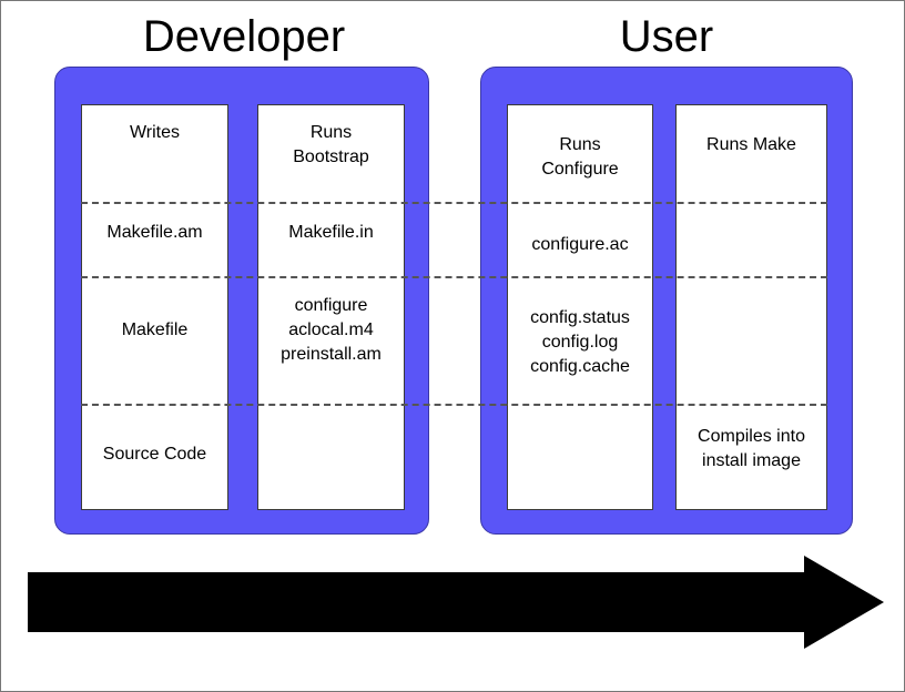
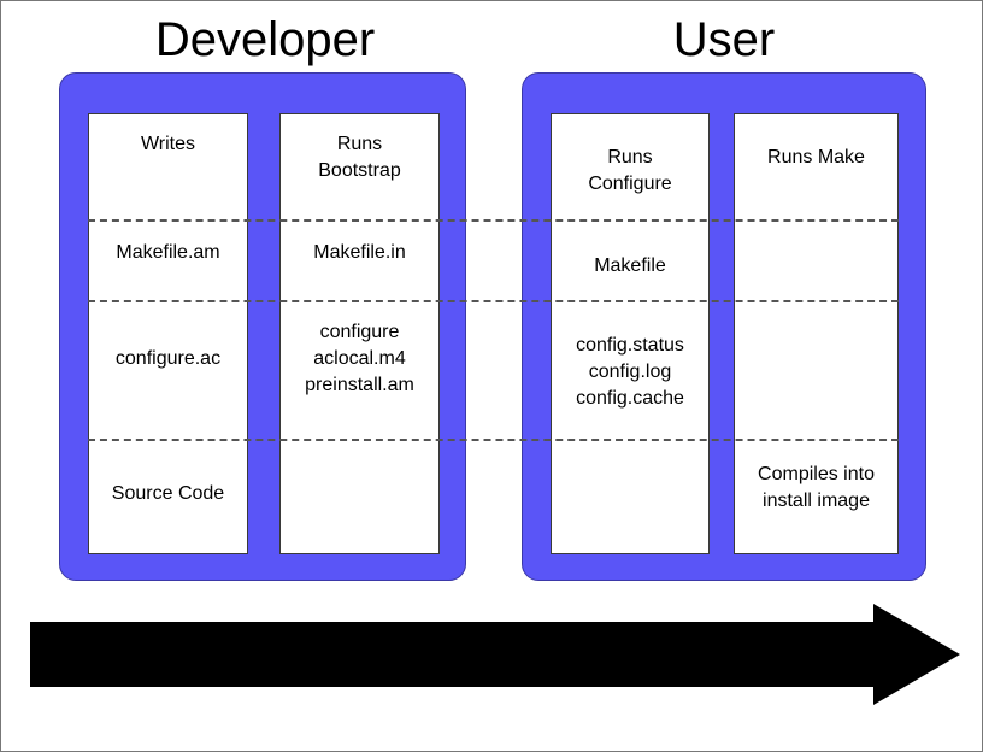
  Developer
  User
  Writes
  Makefile.am
- Makefile
+ configure.ac
  Source Code
  Runs
  Bootstrap
  Makefile.in
  configure
  aclocal.m4
  preinstall.am
  Runs
  Configure
- configure.ac
+ Makefile
  config.status
  config.log
  config.cache
  Runs Make
  Compiles into
  install image
